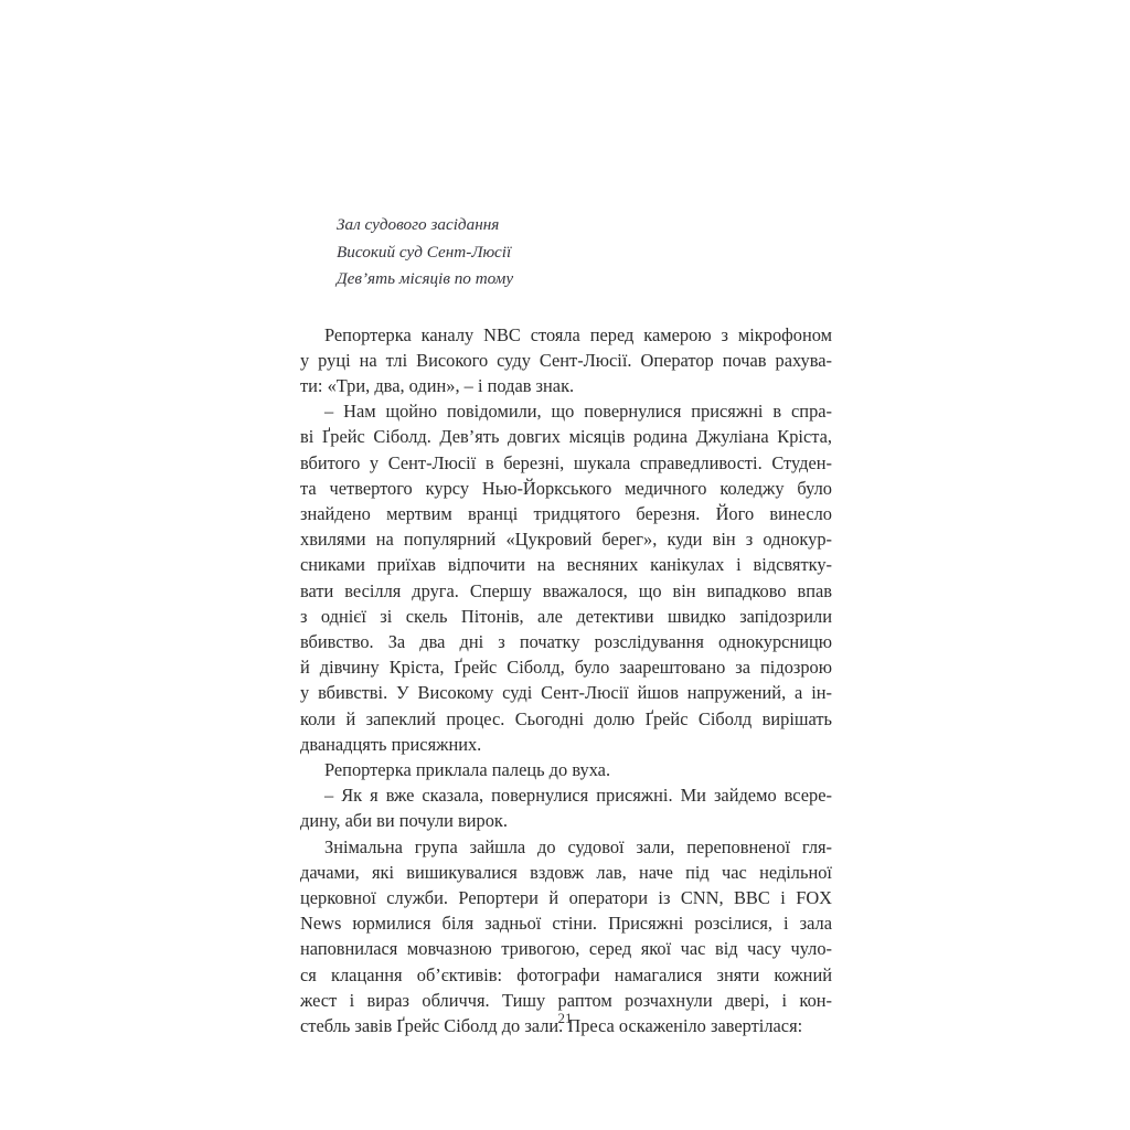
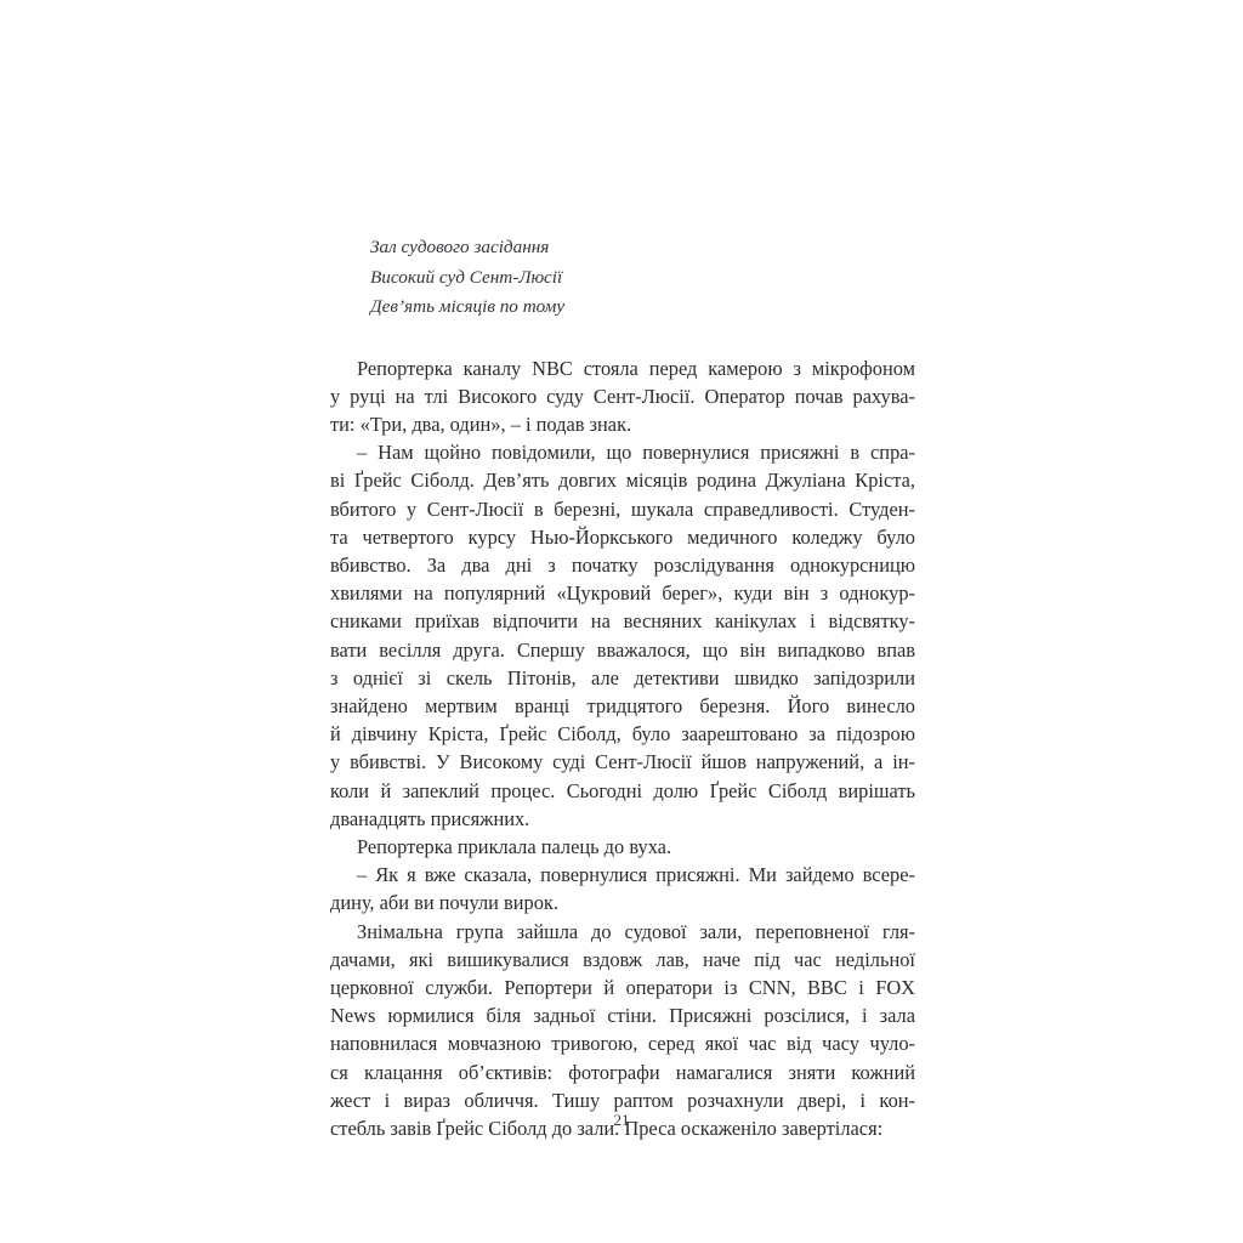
  Зал судового засідання
  Високий суд Сент-Люсії
  Дев’ять місяців по тому
  Репортерка каналу NBC стояла перед камерою з мікрофоном
  у руці на тлі Високого суду Сент-Люсії. Оператор почав рахува-
  ти: «Три, два, один», – і подав знак.
  – Нам щойно повідомили, що повернулися присяжні в спра-
  ві Ґрейс Сіболд. Дев’ять довгих місяців родина Джуліана Кріста,
  вбитого у Сент-Люсії в березні, шукала справедливості. Студен-
  та четвертого курсу Нью-Йоркського медичного коледжу було
- знайдено мертвим вранці тридцятого березня. Його винесло
+ вбивство. За два дні з початку розслідування однокурсницю
  хвилями на популярний «Цукровий берег», куди він з однокур-
  сниками приїхав відпочити на весняних канікулах і відсвятку-
  вати весілля друга. Спершу вважалося, що він випадково впав
  з однієї зі скель Пітонів, але детективи швидко запідозрили
- вбивство. За два дні з початку розслідування однокурсницю
+ знайдено мертвим вранці тридцятого березня. Його винесло
  й дівчину Кріста, Ґрейс Сіболд, було заарештовано за підозрою
  у вбивстві. У Високому суді Сент-Люсії йшов напружений, а ін-
  коли й запеклий процес. Сьогодні долю Ґрейс Сіболд вирішать
  дванадцять присяжних.
  Репортерка приклала палець до вуха.
  – Як я вже сказала, повернулися присяжні. Ми зайдемо всере-
  дину, аби ви почули вирок.
  Знімальна група зайшла до судової зали, переповненої гля-
  дачами, які вишикувалися вздовж лав, наче під час недільної
  церковної служби. Репортери й оператори із CNN, BBC і FOX
  News юрмилися біля задньої стіни. Присяжні розсілися, і зала
  наповнилася мовчазною тривогою, серед якої час від часу чуло-
  ся клацання об’єктивів: фотографи намагалися зняти кожний
  жест і вираз обличчя. Тишу раптом розчахнули двері, і кон-
  стебль завів Ґрейс Сіболд до зали. Преса оскаженіло завертілася:
  21
